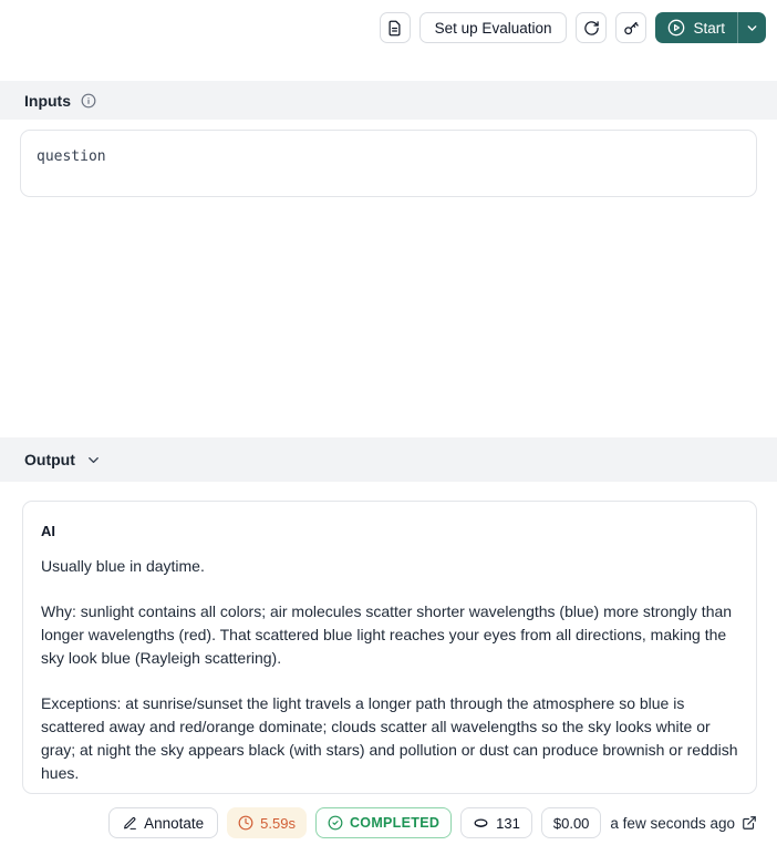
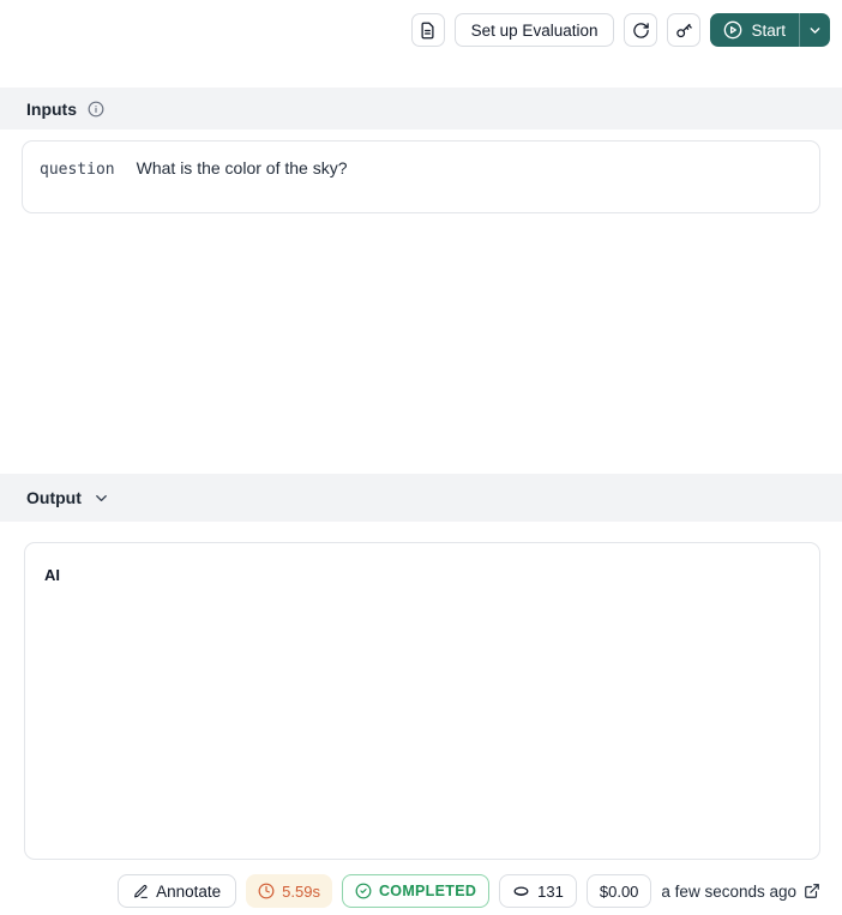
  Set up Evaluation
  Start
  Inputs
  question
+ What is the color of the sky?
  Output
  AI
- Usually blue in daytime.
- Why: sunlight contains all colors; air molecules scatter shorter wavelengths (blue) more strongly than longer wavelengths (red). That scattered blue light reaches your eyes from all directions, making the sky look blue (Rayleigh scattering).
- Exceptions: at sunrise/sunset the light travels a longer path through the atmosphere so blue is scattered away and red/orange dominate; clouds scatter all wavelengths so the sky looks white or gray; at night the sky appears black (with stars) and pollution or dust can produce brownish or reddish hues.
  Annotate
  5.59s
  COMPLETED
  131
  $0.00
  a few seconds ago
